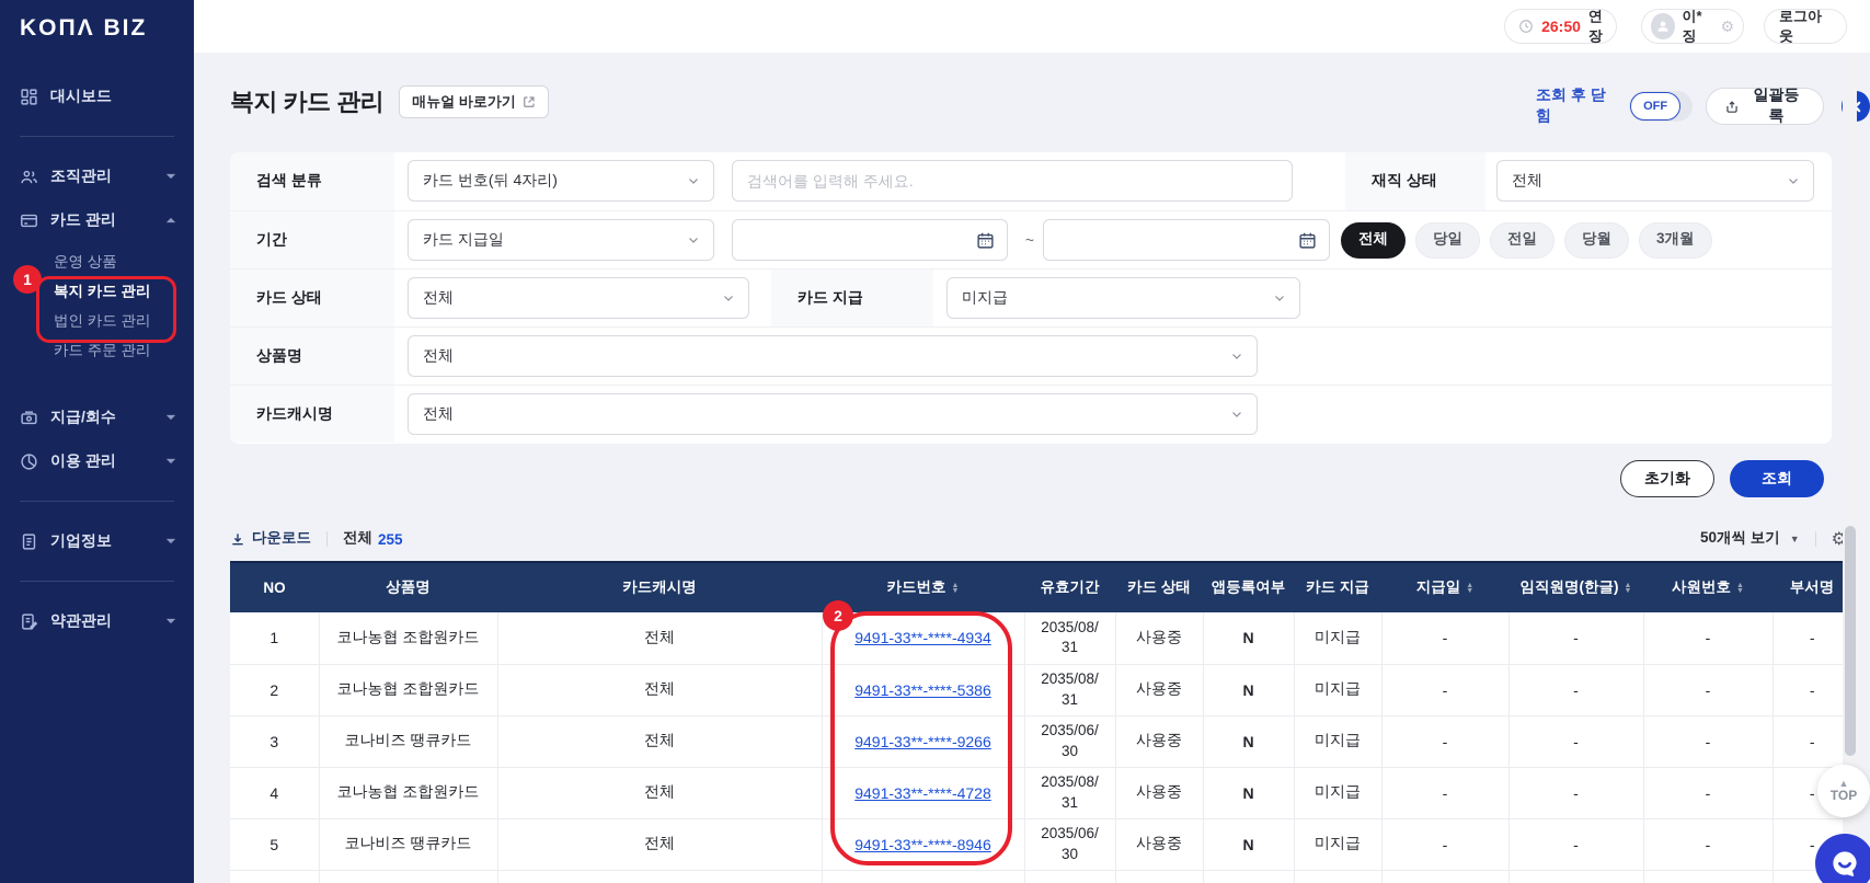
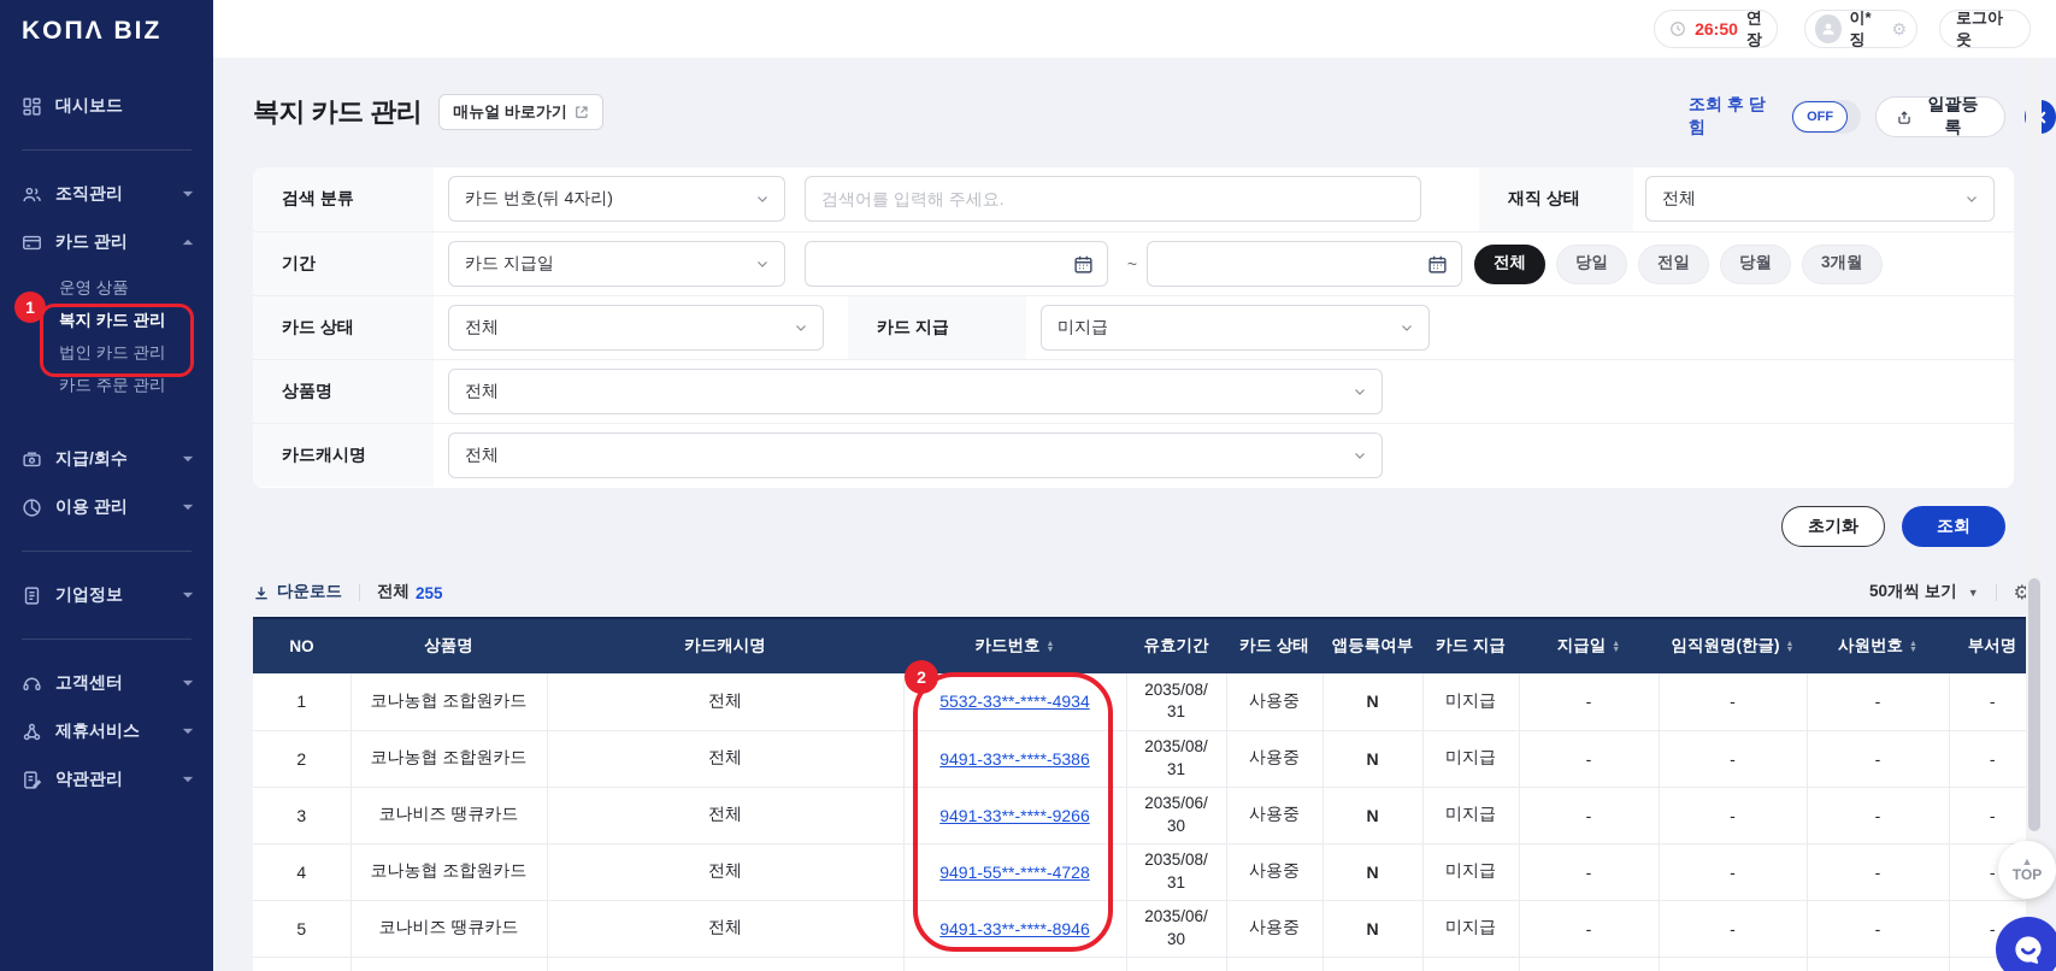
  KOΠΛ BIZ
  대시보드
  조직관리
  카드 관리
  운영 상품
  복지 카드 관리
  법인 카드 관리
  카드 주문 관리
  지급/회수
  이용 관리
  기업정보
+ 고객센터
+ 제휴서비스
  약관관리
  26:50
  연장
  이*징
  ⚙
  로그아웃
  복지 카드 관리
  매뉴얼 바로가기
  조회 후 닫힘
  OFF
  일괄등록
  검색 분류
  카드 번호(뒤 4자리)
  검색어를 입력해 주세요.
  재직 상태
  전체
  기간
  카드 지급일
  ~
  전체
  당일
  전일
  당월
  3개월
  카드 상태
  전체
  카드 지급
  미지급
  상품명
  전체
  카드캐시명
  전체
  초기화
  조회
  다운로드
  전체
  255
  50개씩 보기
  ▼
  ⚙
  NO	상품명	카드캐시명	카드번호	유효기간	카드 상태	앱등록여부	카드 지급	지급일	임직원명(한글)	사원번호	부서명
- 1	코나농협 조합원카드	전체	9491-33**-****-4934	2035/08/ 31	사용중	N	미지급	-	-	-	-
+ 1	코나농협 조합원카드	전체	5532-33**-****-4934	2035/08/ 31	사용중	N	미지급	-	-	-	-
  2	코나농협 조합원카드	전체	9491-33**-****-5386	2035/08/ 31	사용중	N	미지급	-	-	-	-
  3	코나비즈 땡큐카드	전체	9491-33**-****-9266	2035/06/ 30	사용중	N	미지급	-	-	-	-
- 4	코나농협 조합원카드	전체	9491-33**-****-4728	2035/08/ 31	사용중	N	미지급	-	-	-	-
+ 4	코나농협 조합원카드	전체	9491-55**-****-4728	2035/08/ 31	사용중	N	미지급	-	-	-	-
  5	코나비즈 땡큐카드	전체	9491-33**-****-8946	2035/06/ 30	사용중	N	미지급	-	-	-	-
  ▲
  TOP
  1
  2
